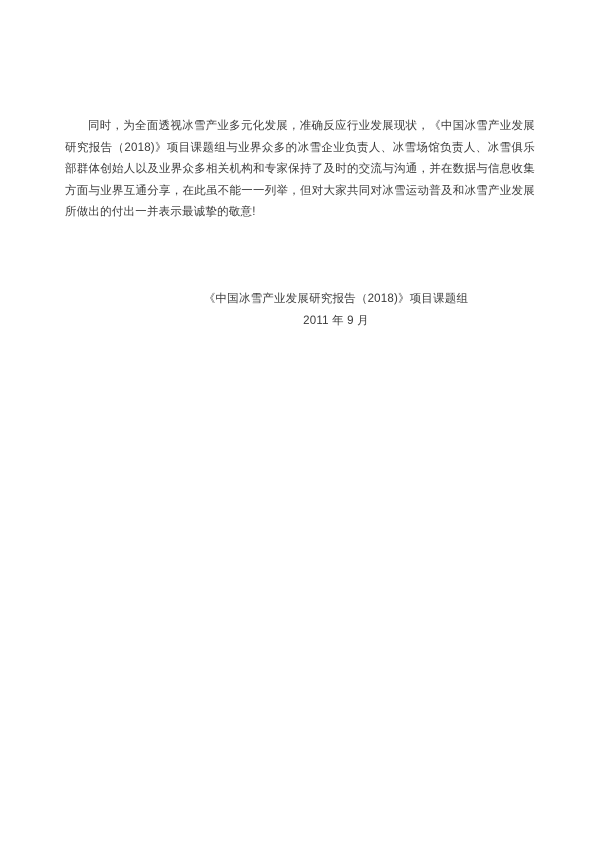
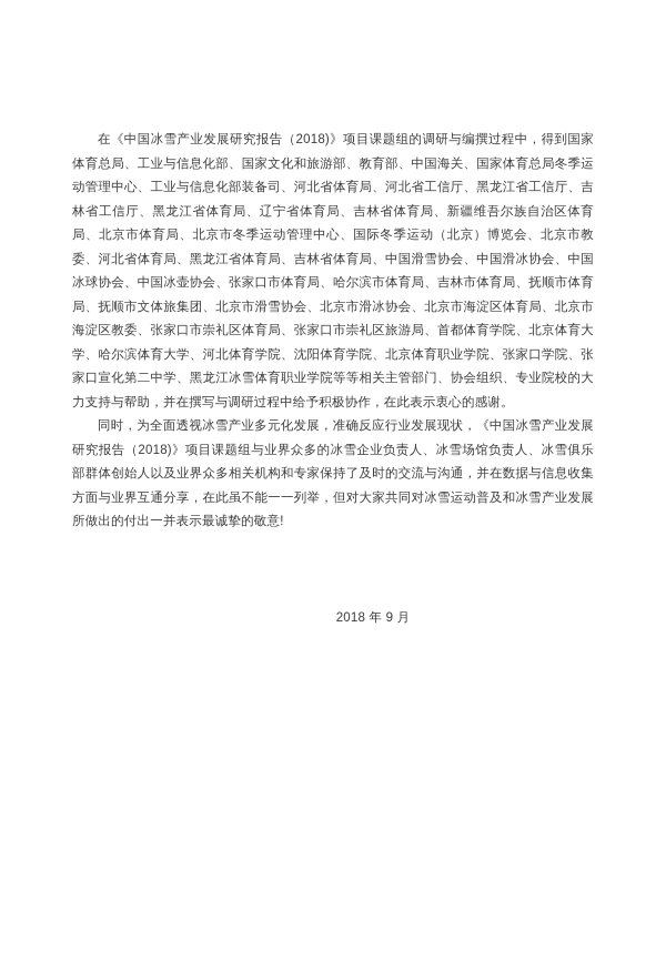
+ 在《中国冰雪产业发展研究报告（2018)》项目课题组的调研与编撰过程中，得到国家体育总局、工业与信息化部、国家文化和旅游部、教育部、中国海关、国家体育总局冬季运动管理中心、工业与信息化部装备司、河北省体育局、河北省工信厅、黑龙江省工信厅、吉林省工信厅、黑龙江省体育局、辽宁省体育局、吉林省体育局、新疆维吾尔族自治区体育局、北京市体育局、北京市冬季运动管理中心、国际冬季运动（北京）博览会、北京市教委、河北省体育局、黑龙江省体育局、吉林省体育局、中国滑雪协会、中国滑冰协会、中国冰球协会、中国冰壶协会、张家口市体育局、哈尔滨市体育局、吉林市体育局、抚顺市体育局、抚顺市文体旅集团、北京市滑雪协会、北京市滑冰协会、北京市海淀区体育局、北京市海淀区教委、张家口市崇礼区体育局、张家口市崇礼区旅游局、首都体育学院、北京体育大学、哈尔滨体育大学、河北体育学院、沈阳体育学院、北京体育职业学院、张家口学院、张家口宣化第二中学、黑龙江冰雪体育职业学院等等相关主管部门、协会组织、专业院校的大力支持与帮助，并在撰写与调研过程中给予积极协作，在此表示衷心的感谢。
  同时，为全面透视冰雪产业多元化发展，准确反应行业发展现状，《中国冰雪产业发展研究报告（2018)》项目课题组与业界众多的冰雪企业负责人、冰雪场馆负责人、冰雪俱乐部群体创始人以及业界众多相关机构和专家保持了及时的交流与沟通，并在数据与信息收集方面与业界互通分享，在此虽不能一一列举，但对大家共同对冰雪运动普及和冰雪产业发展所做出的付出一并表示最诚挚的敬意!
- 《中国冰雪产业发展研究报告（2018)》项目课题组
- 2011 年 9 月
+ 2018 年 9 月
